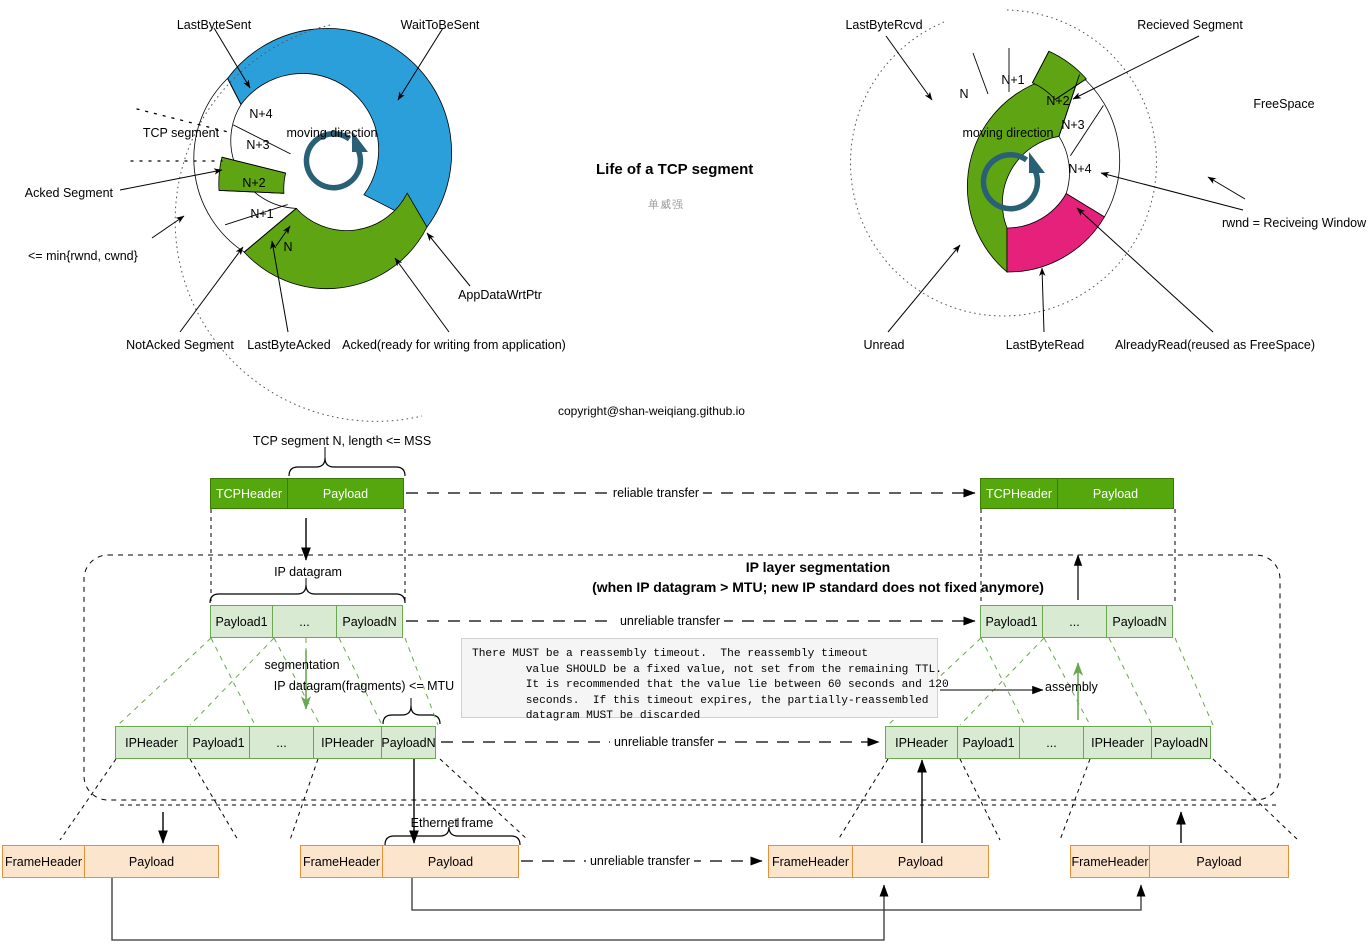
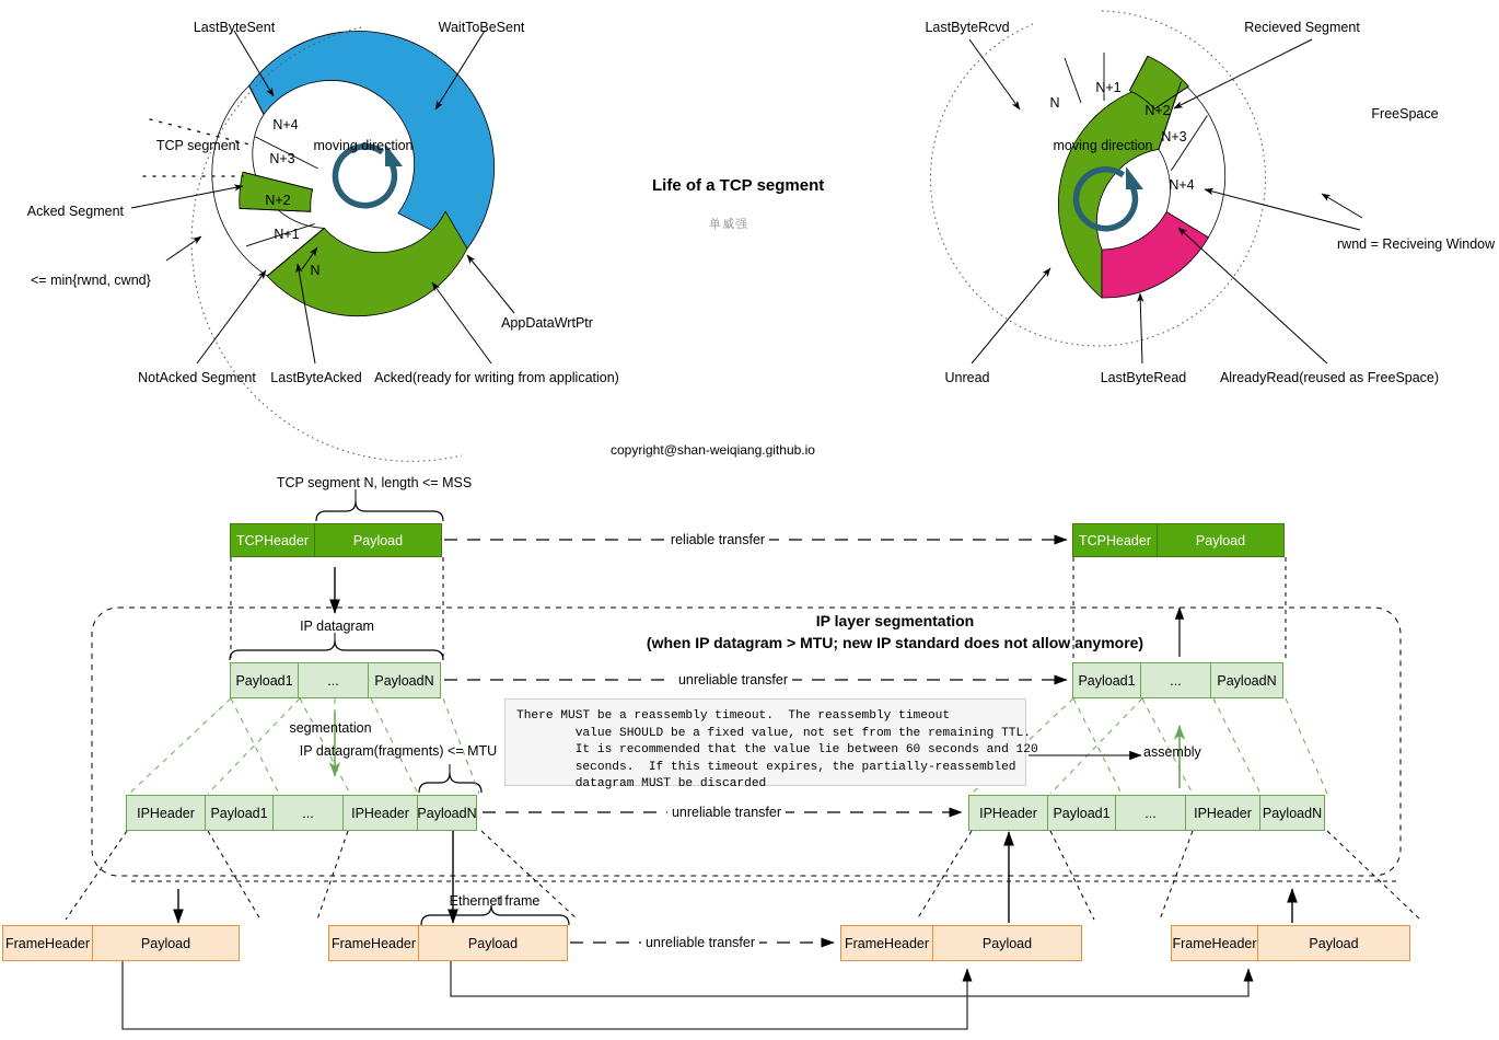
  Life of a TCP segment
  单威强
  copyright@shan-weiqiang.github.io
  moving direction
  N
  N+1
  N+2
  N+3
  N+4
  LastByteSent
  WaitToBeSent
  TCP segment
  Acked Segment
  <= min{rwnd, cwnd}
  NotAcked Segment
  LastByteAcked
  Acked(ready for writing from application)
  AppDataWrtPtr
  moving direction
  N
  N+1
  N+2
  N+3
  N+4
  LastByteRcvd
  Recieved Segment
  FreeSpace
  rwnd = Reciveing Window
  Unread
  LastByteRead
  AlreadyRead(reused as FreeSpace)
  TCP segment N, length <= MSS
  IP datagram
  segmentation
  IP datagram(fragments) <= MTU
  Ethernet frame
  assembly
  IP layer segmentation
- (when IP datagram > MTU; new IP standard does not fixed anymore)
+ (when IP datagram > MTU; new IP standard does not allow anymore)
  reliable transfer
  unreliable transfer
  unreliable transfer
  unreliable transfer
  There MUST be a reassembly timeout. The reassembly timeout
  value SHOULD be a fixed value, not set from the remaining TTL.
  It is recommended that the value lie between 60 seconds and 120
  seconds. If this timeout expires, the partially-reassembled
  datagram MUST be discarded
  TCPHeader
  Payload
  TCPHeader
  Payload
  Payload1
  ...
  PayloadN
  Payload1
  ...
  PayloadN
  IPHeader
  Payload1
  ...
  IPHeader
  PayloadN
  IPHeader
  Payload1
  ...
  IPHeader
  PayloadN
  FrameHeader
  Payload
  FrameHeader
  Payload
  FrameHeader
  Payload
  FrameHeader
  Payload
